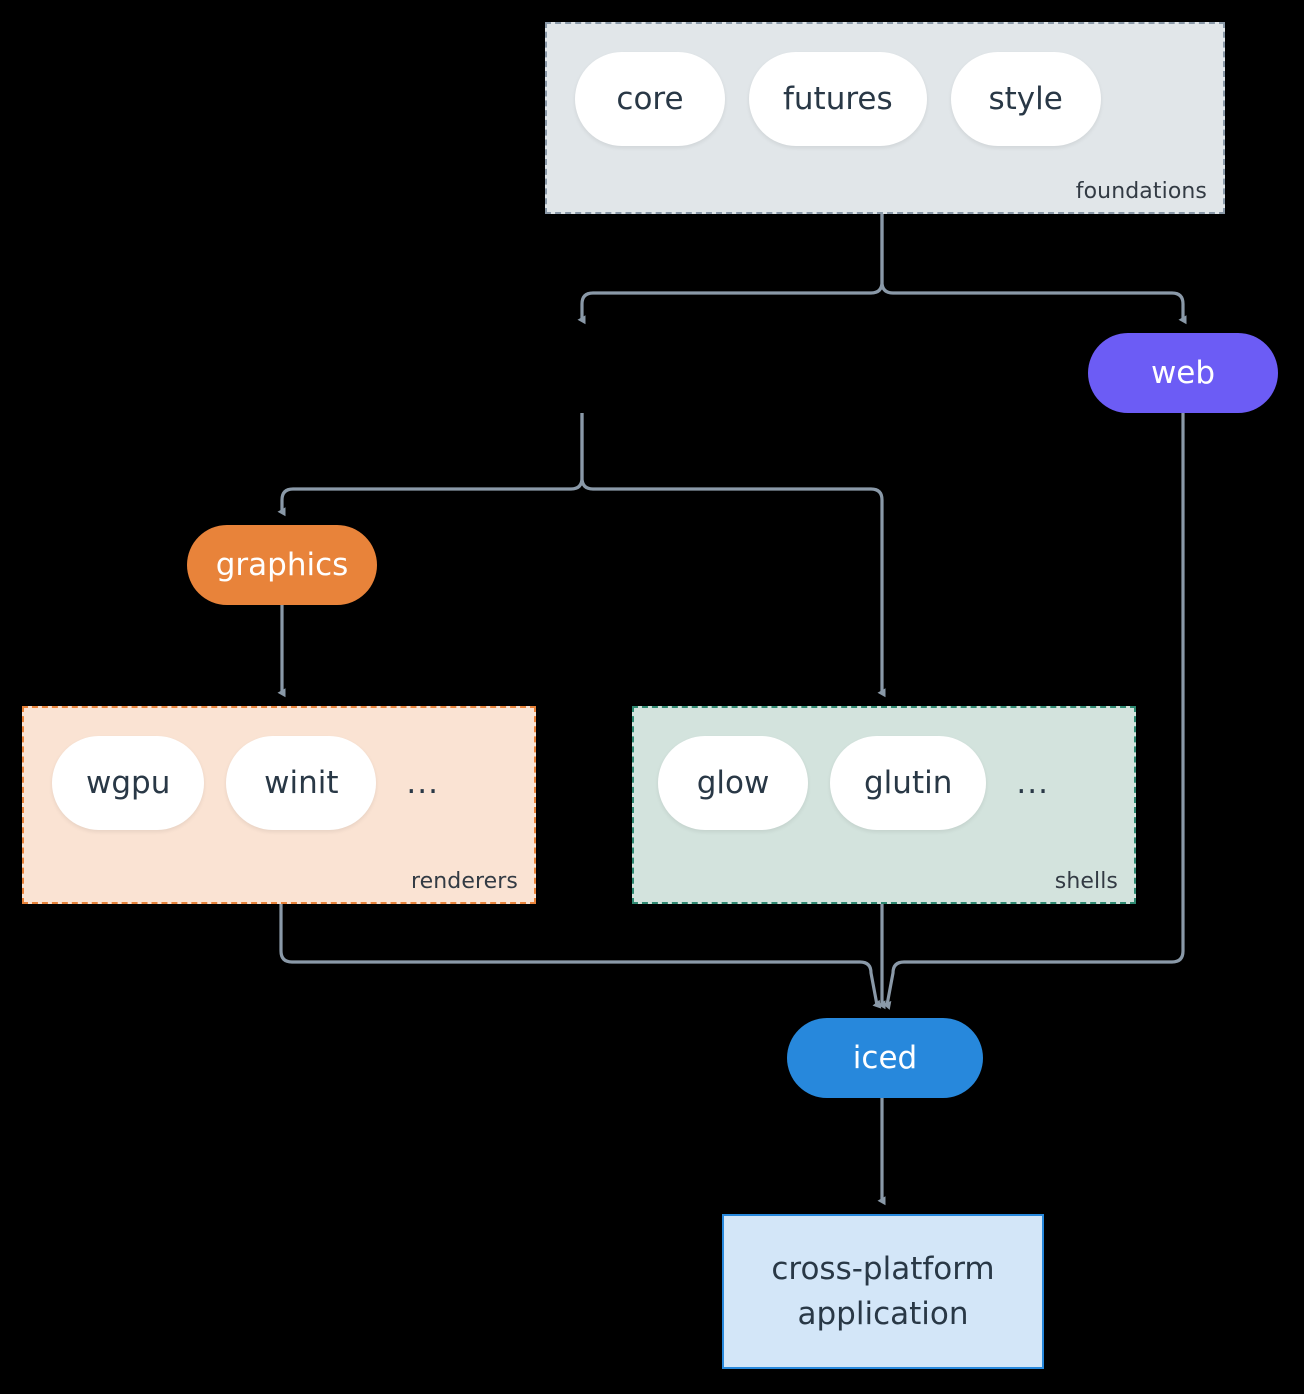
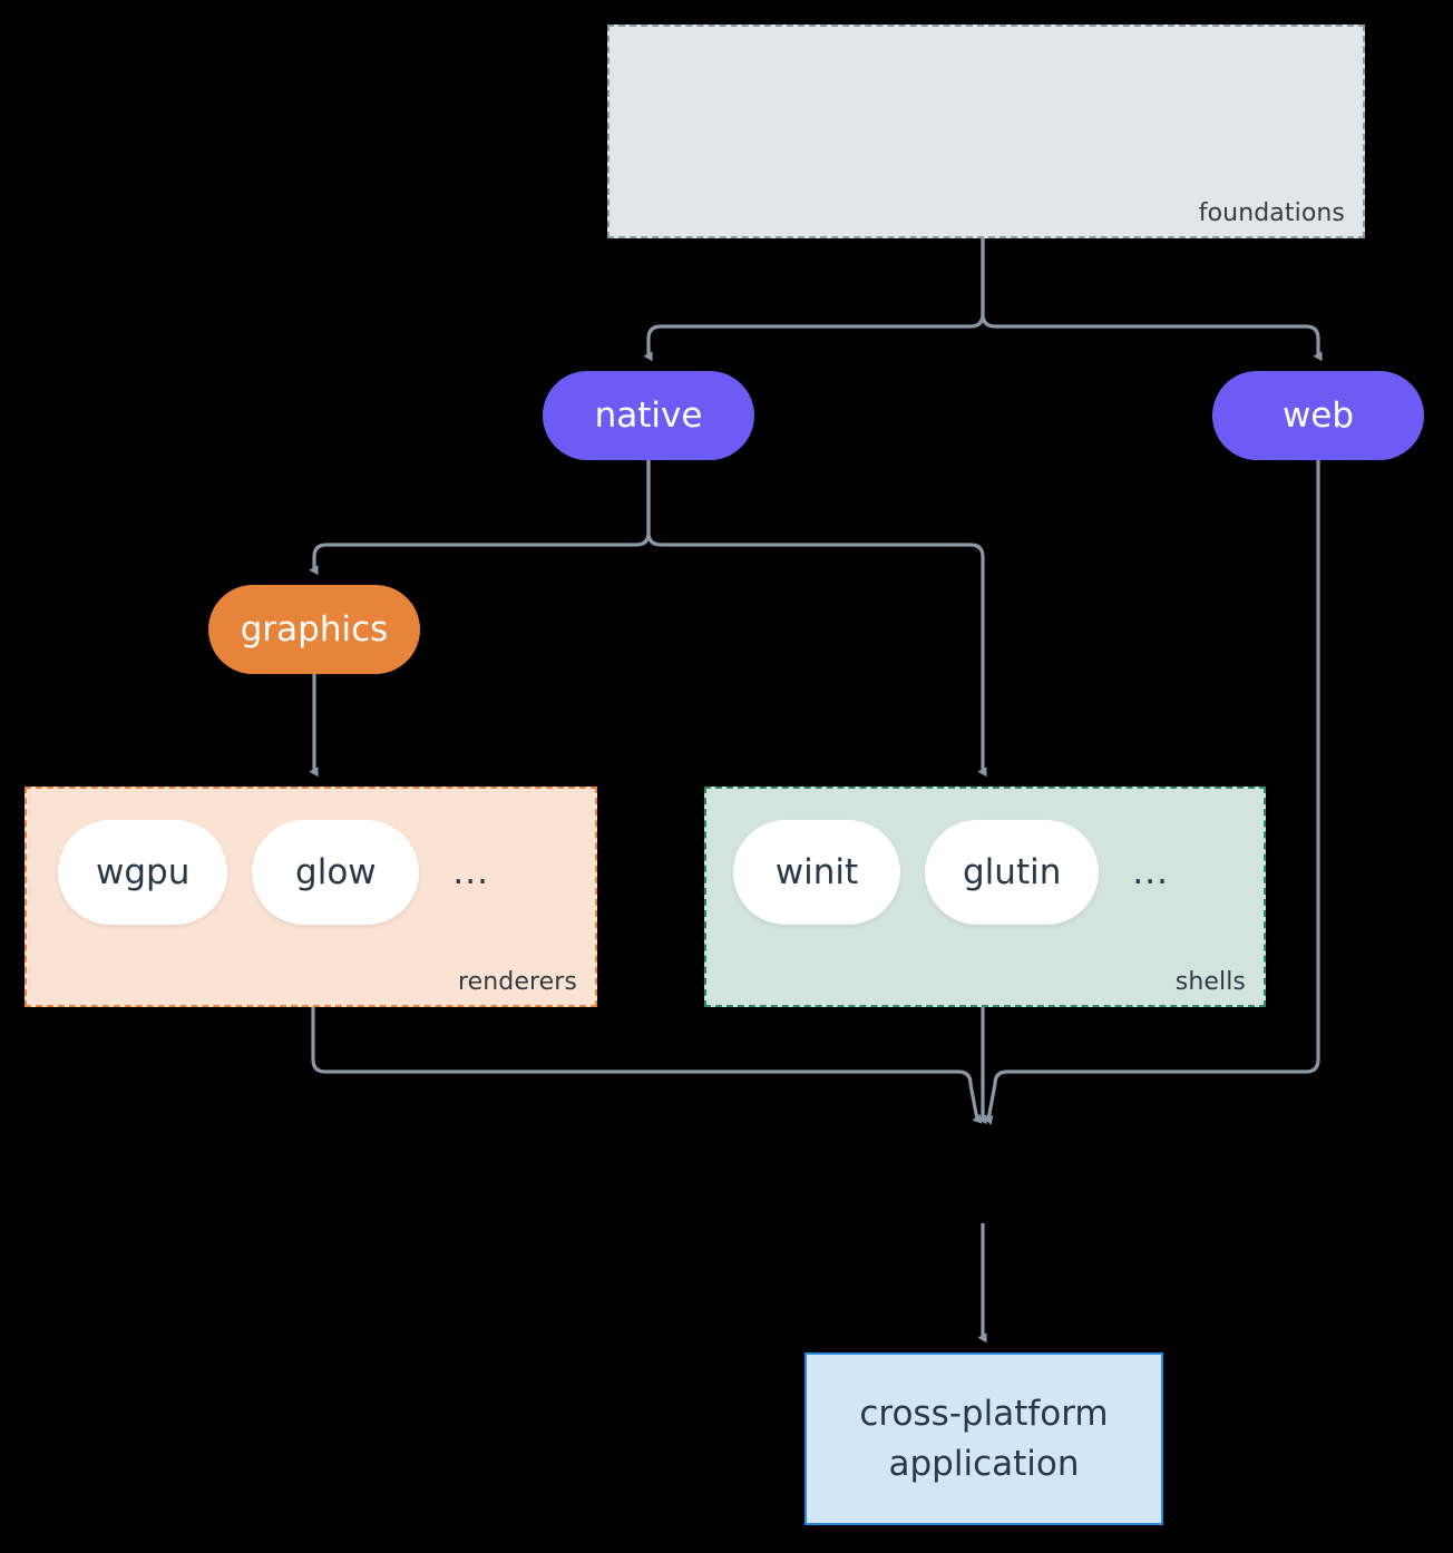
- core
- futures
- style
  foundations
+ native
  web
  graphics
  wgpu
- winit
+ glow
  ...
  renderers
- glow
+ winit
  glutin
  ...
  shells
- iced
  cross-platform
  application
